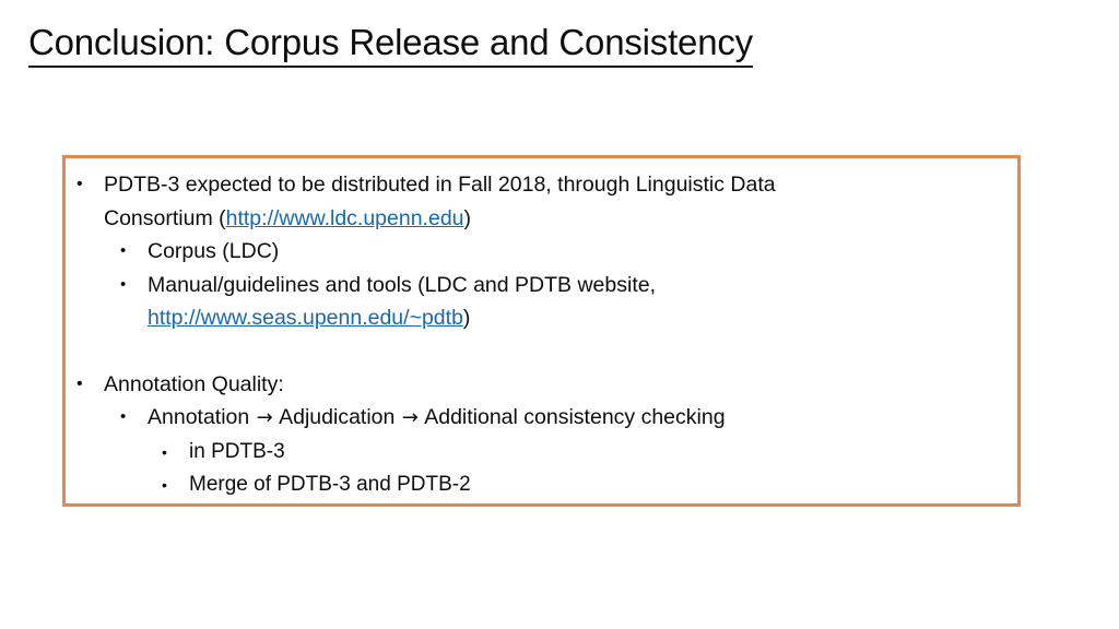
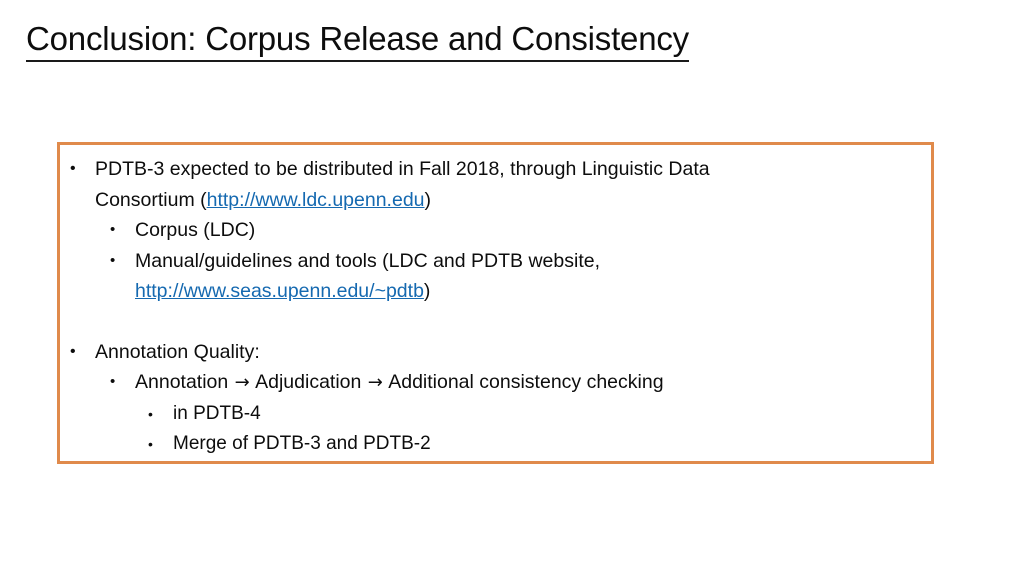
  Conclusion: Corpus Release and Consistency
  •
  PDTB-3 expected to be distributed in Fall 2018, through Linguistic Data
  Consortium (http://www.ldc.upenn.edu)
  •
  Corpus (LDC)
  •
  Manual/guidelines and tools (LDC and PDTB website,
  http://www.seas.upenn.edu/~pdtb)
  •
  Annotation Quality:
  •
  Annotation → Adjudication → Additional consistency checking
  •
- in PDTB-3
+ in PDTB-4
  •
  Merge of PDTB-3 and PDTB-2
